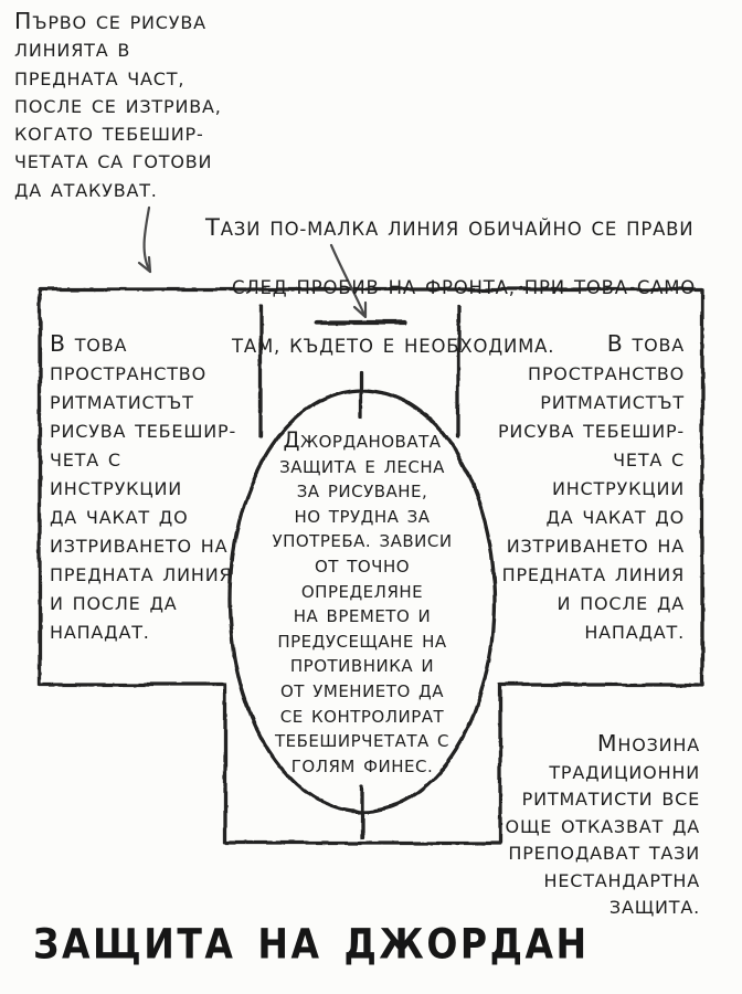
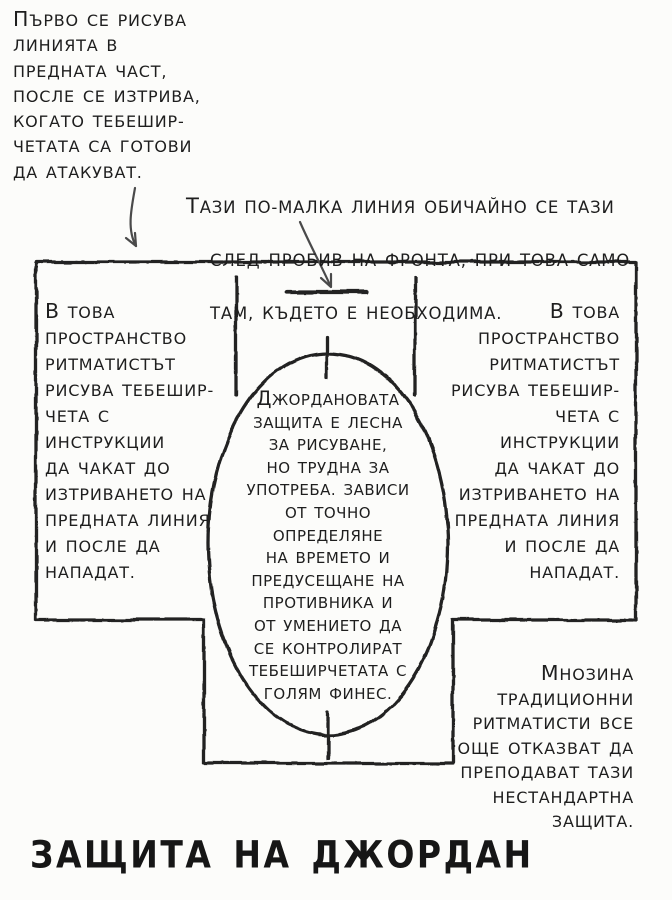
  ПЪРВО СЕ РИСУВА
  ЛИНИЯТА В
  ПРЕДНАТА ЧАСТ,
  ПОСЛЕ СЕ ИЗТРИВА,
  КОГАТО ТЕБЕШИР-
  ЧЕТАТА СА ГОТОВИ
  ДА АТАКУВАТ.
- ТАЗИ ПО-МАЛКА ЛИНИЯ ОБИЧАЙНО СЕ ПРАВИ
+ ТАЗИ ПО-МАЛКА ЛИНИЯ ОБИЧАЙНО СЕ ТАЗИ
  СЛЕД ПРОБИВ НА ФРОНТА, ПРИ ТОВА САМО
  ТАМ, КЪДЕТО Е НЕОБХОДИМА.
  В ТОВА
  ПРОСТРАНСТВО
  РИТМАТИСТЪТ
  РИСУВА ТЕБЕШИР-
  ЧЕТА С
  ИНСТРУКЦИИ
  ДА ЧАКАТ ДО
  ИЗТРИВАНЕТО НА
  ПРЕДНАТА ЛИНИЯ
  И ПОСЛЕ ДА
  НАПАДАТ.
  В ТОВА
  ПРОСТРАНСТВО
  РИТМАТИСТЪТ
  РИСУВА ТЕБЕШИР-
  ЧЕТА С
  ИНСТРУКЦИИ
  ДА ЧАКАТ ДО
  ИЗТРИВАНЕТО НА
  ПРЕДНАТА ЛИНИЯ
  И ПОСЛЕ ДА
  НАПАДАТ.
  ДЖОРДАНОВАТА
  ЗАЩИТА Е ЛЕСНА
  ЗА РИСУВАНЕ,
  НО ТРУДНА ЗА
  УПОТРЕБА. ЗАВИСИ
  ОТ ТОЧНО
  ОПРЕДЕЛЯНЕ
  НА ВРЕМЕТО И
  ПРЕДУСЕЩАНЕ НА
  ПРОТИВНИКА И
  ОТ УМЕНИЕТО ДА
  СЕ КОНТРОЛИРАТ
  ТЕБЕШИРЧЕТАТА С
  ГОЛЯМ ФИНЕС.
  МНОЗИНА
  ТРАДИЦИОННИ
  РИТМАТИСТИ ВСЕ
  ОЩЕ ОТКАЗВАТ ДА
  ПРЕПОДАВАТ ТАЗИ
  НЕСТАНДАРТНА
  ЗАЩИТА.
  ЗАЩИТА НА ДЖОРДАН
